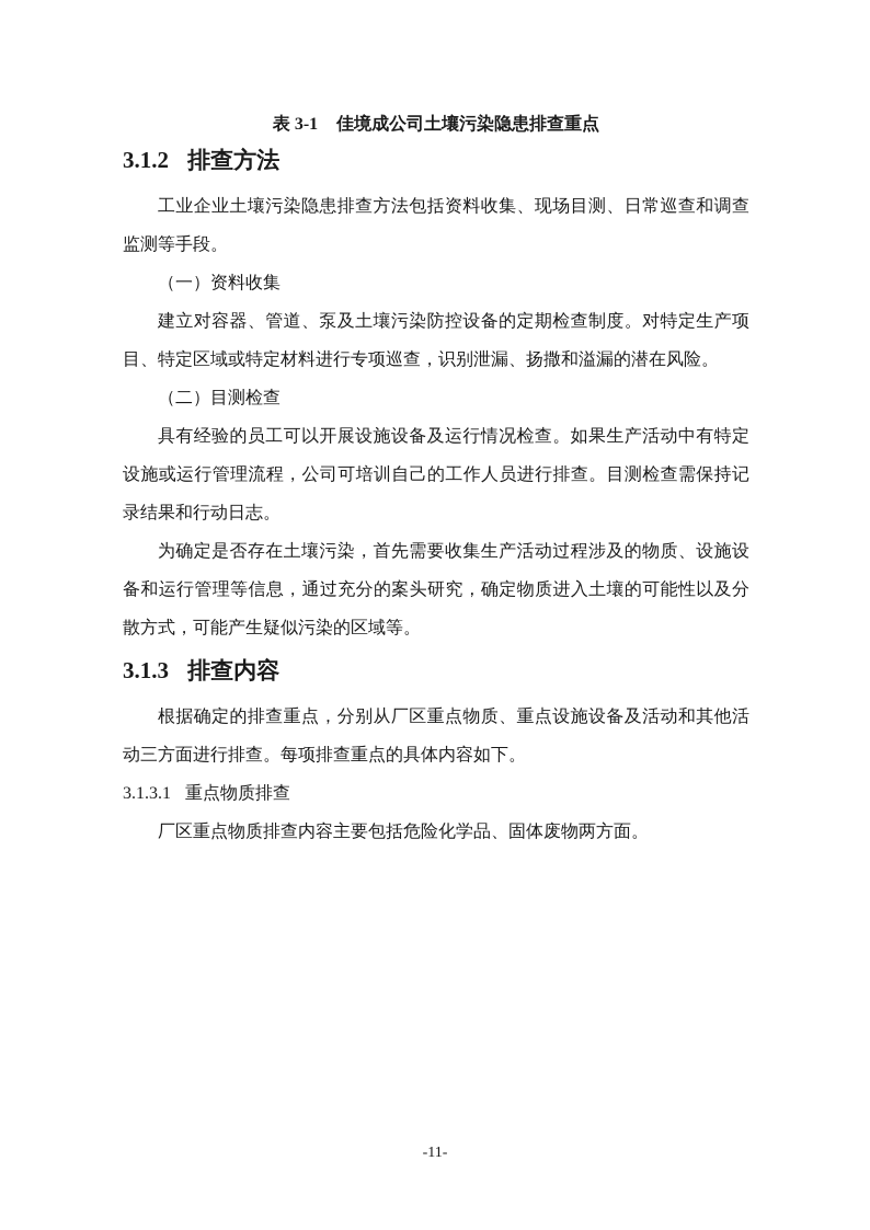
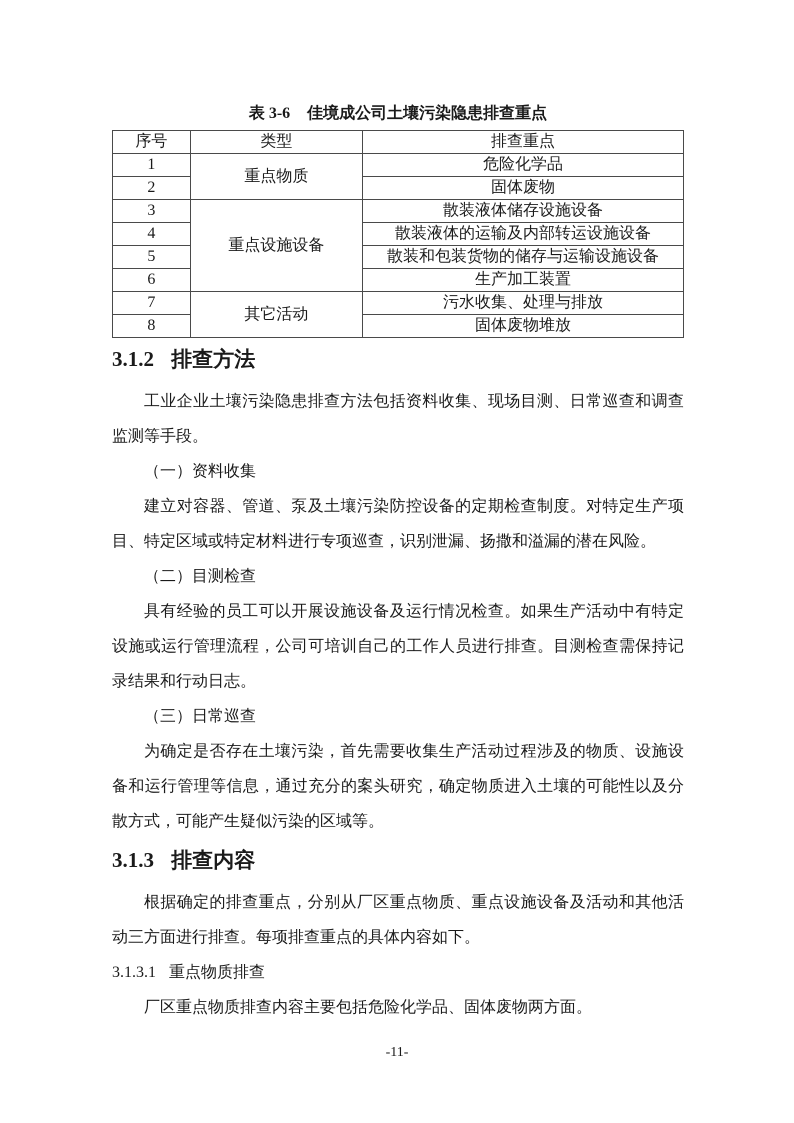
- 表 3-1 佳境成公司土壤污染隐患排查重点
+ 表 3-6 佳境成公司土壤污染隐患排查重点
+ 序号	类型	排查重点
+ 1	重点物质	危险化学品
+ 2	固体废物
+ 3	重点设施设备	散装液体储存设施设备
+ 4	散装液体的运输及内部转运设施设备
+ 5	散装和包装货物的储存与运输设施设备
+ 6	生产加工装置
+ 7	其它活动	污水收集、处理与排放
+ 8	固体废物堆放
  3.1.2 排查方法
  工业企业土壤污染隐患排查方法包括资料收集、现场目测、日常巡查和调查监测等手段。
  （一）资料收集
  建立对容器、管道、泵及土壤污染防控设备的定期检查制度。对特定生产项目、特定区域或特定材料进行专项巡查，识别泄漏、扬撒和溢漏的潜在风险。
  （二）目测检查
  具有经验的员工可以开展设施设备及运行情况检查。如果生产活动中有特定设施或运行管理流程，公司可培训自己的工作人员进行排查。目测检查需保持记录结果和行动日志。
+ （三）日常巡查
  为确定是否存在土壤污染，首先需要收集生产活动过程涉及的物质、设施设备和运行管理等信息，通过充分的案头研究，确定物质进入土壤的可能性以及分散方式，可能产生疑似污染的区域等。
  3.1.3 排查内容
  根据确定的排查重点，分别从厂区重点物质、重点设施设备及活动和其他活动三方面进行排查。每项排查重点的具体内容如下。
  3.1.3.1 重点物质排查
  厂区重点物质排查内容主要包括危险化学品、固体废物两方面。
  -11-
